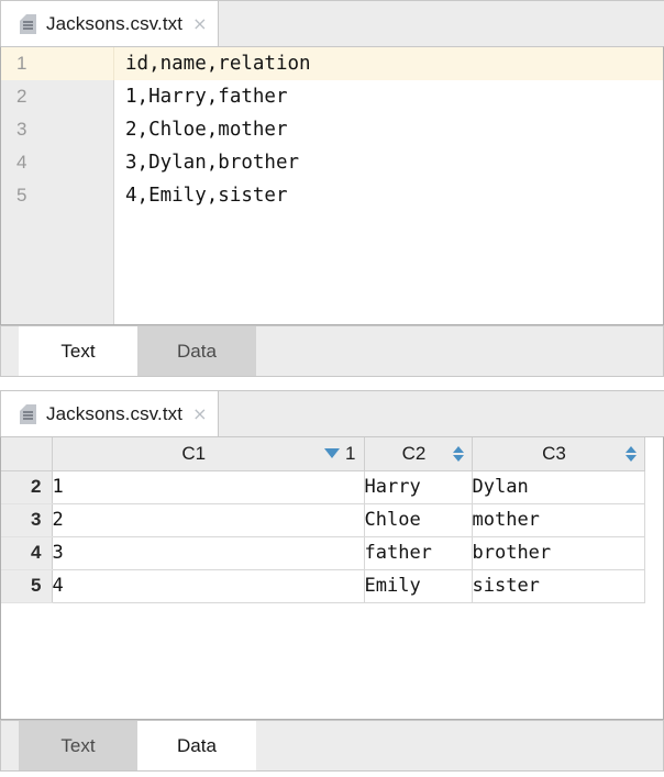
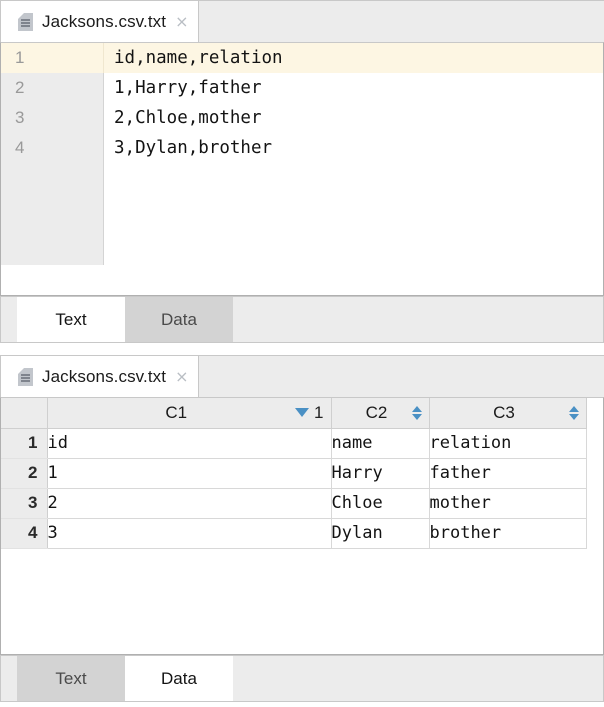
  Jacksons.csv.txt
  ×
  1
  id,name,relation
  2
  1,Harry,father
  3
  2,Chloe,mother
  4
  3,Dylan,brother
- 5
- 4,Emily,sister
  Text
  Data
  Jacksons.csv.txt
  ×
  	C1 1	C2	C3
+ 1	id	name	relation
- 2	1	Harry	Dylan
+ 2	1	Harry	father
  3	2	Chloe	mother
- 4	3	father	brother
+ 4	3	Dylan	brother
- 5	4	Emily	sister
  Text
  Data
